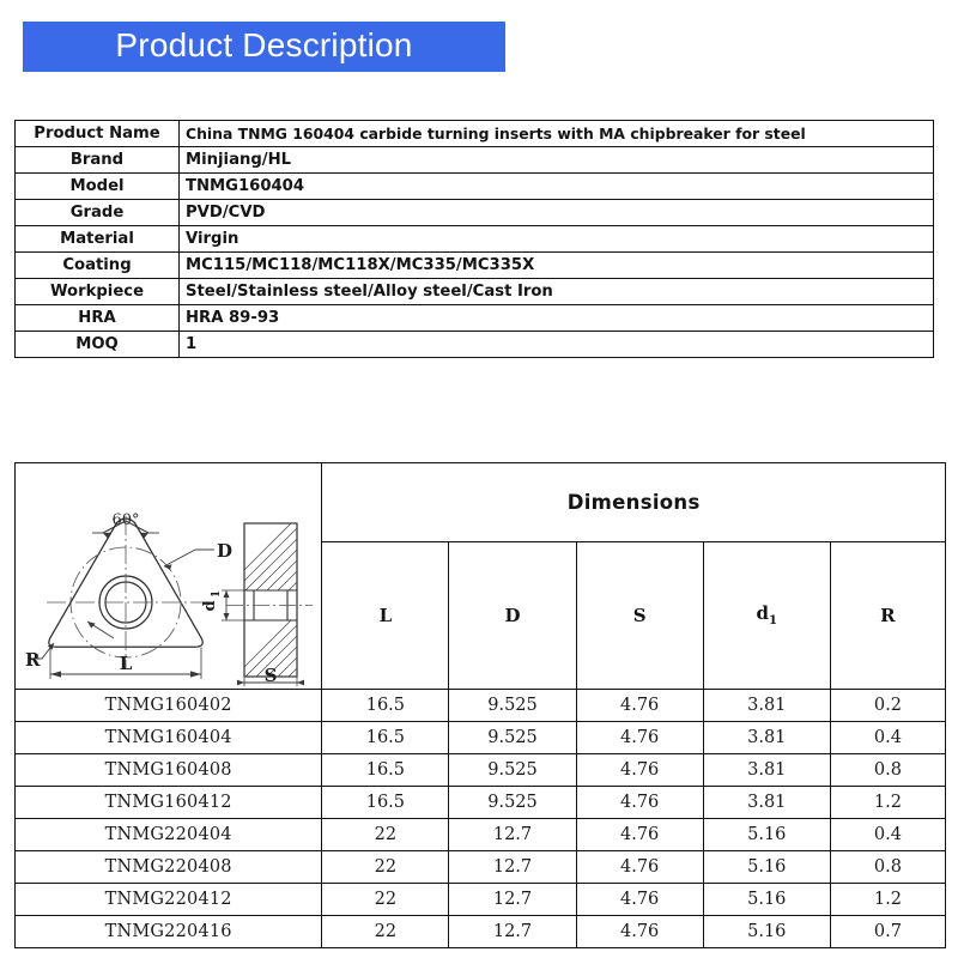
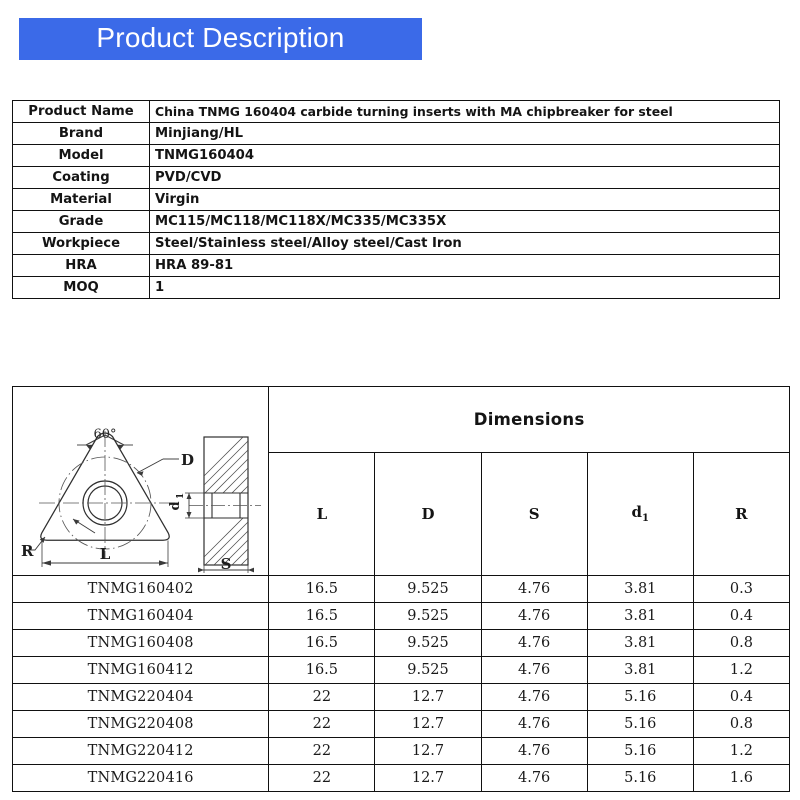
  Product Description
  Product Name	China TNMG 160404 carbide turning inserts with MA chipbreaker for steel
  Brand	Minjiang/HL
  Model	TNMG160404
- Grade	PVD/CVD
+ Coating	PVD/CVD
  Material	Virgin
- Coating	MC115/MC118/MC118X/MC335/MC335X
+ Grade	MC115/MC118/MC118X/MC335/MC335X
  Workpiece	Steel/Stainless steel/Alloy steel/Cast Iron
- HRA	HRA 89-93
+ HRA	HRA 89-81
  MOQ	1
  L	D	S	d1	R
- TNMG160402	16.5	9.525	4.76	3.81	0.2
+ TNMG160402	16.5	9.525	4.76	3.81	0.3
  TNMG160404	16.5	9.525	4.76	3.81	0.4
  TNMG160408	16.5	9.525	4.76	3.81	0.8
  TNMG160412	16.5	9.525	4.76	3.81	1.2
  TNMG220404	22	12.7	4.76	5.16	0.4
  TNMG220408	22	12.7	4.76	5.16	0.8
  TNMG220412	22	12.7	4.76	5.16	1.2
- TNMG220416	22	12.7	4.76	5.16	0.7
+ TNMG220416	22	12.7	4.76	5.16	1.6
